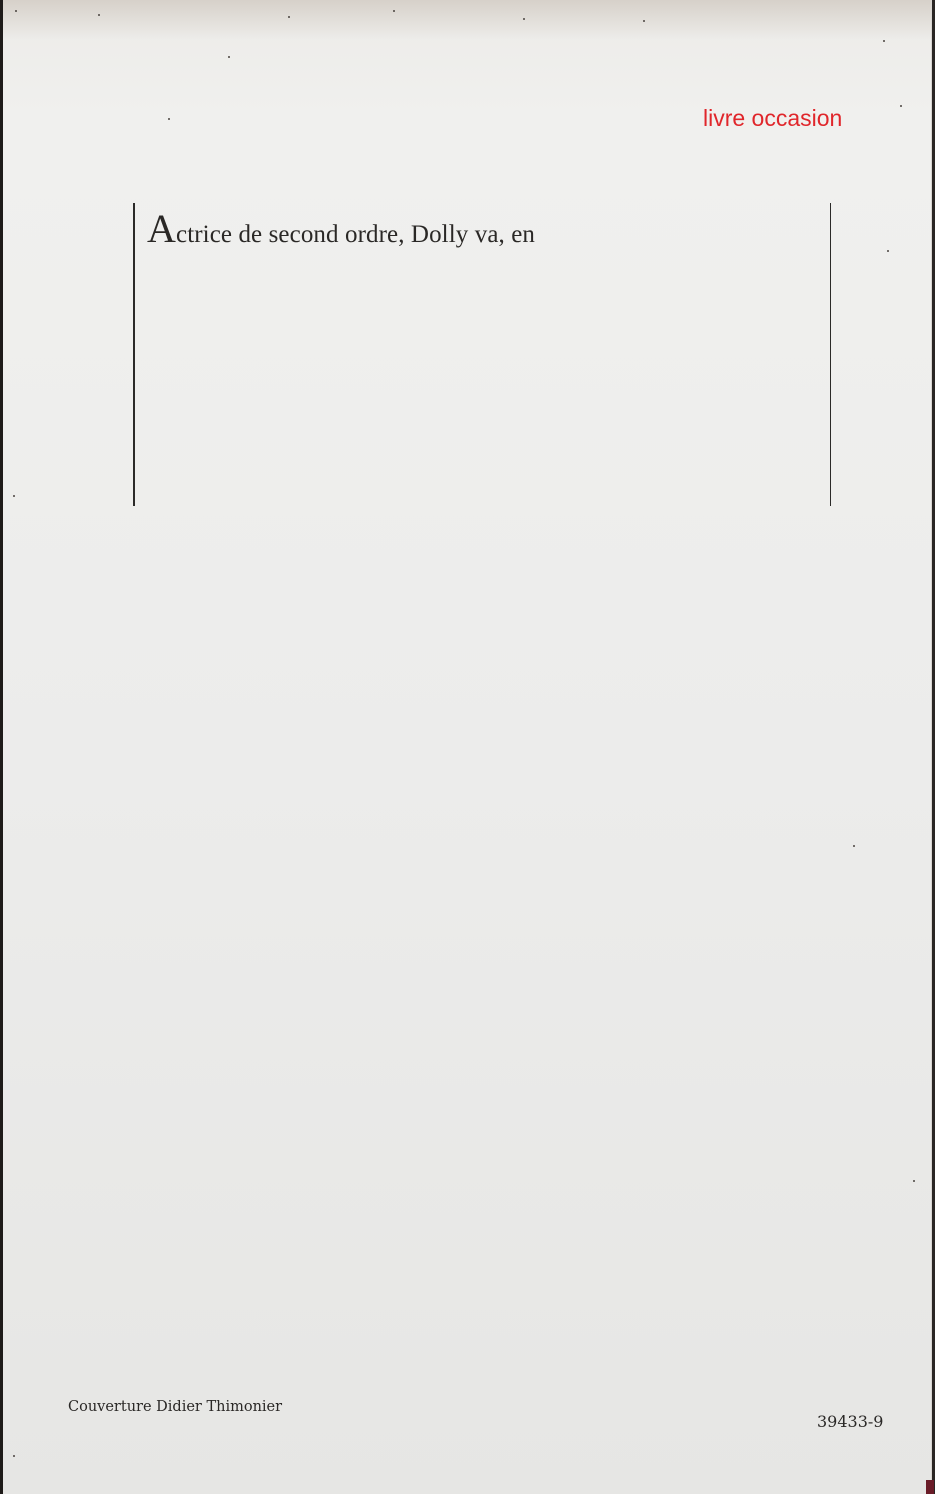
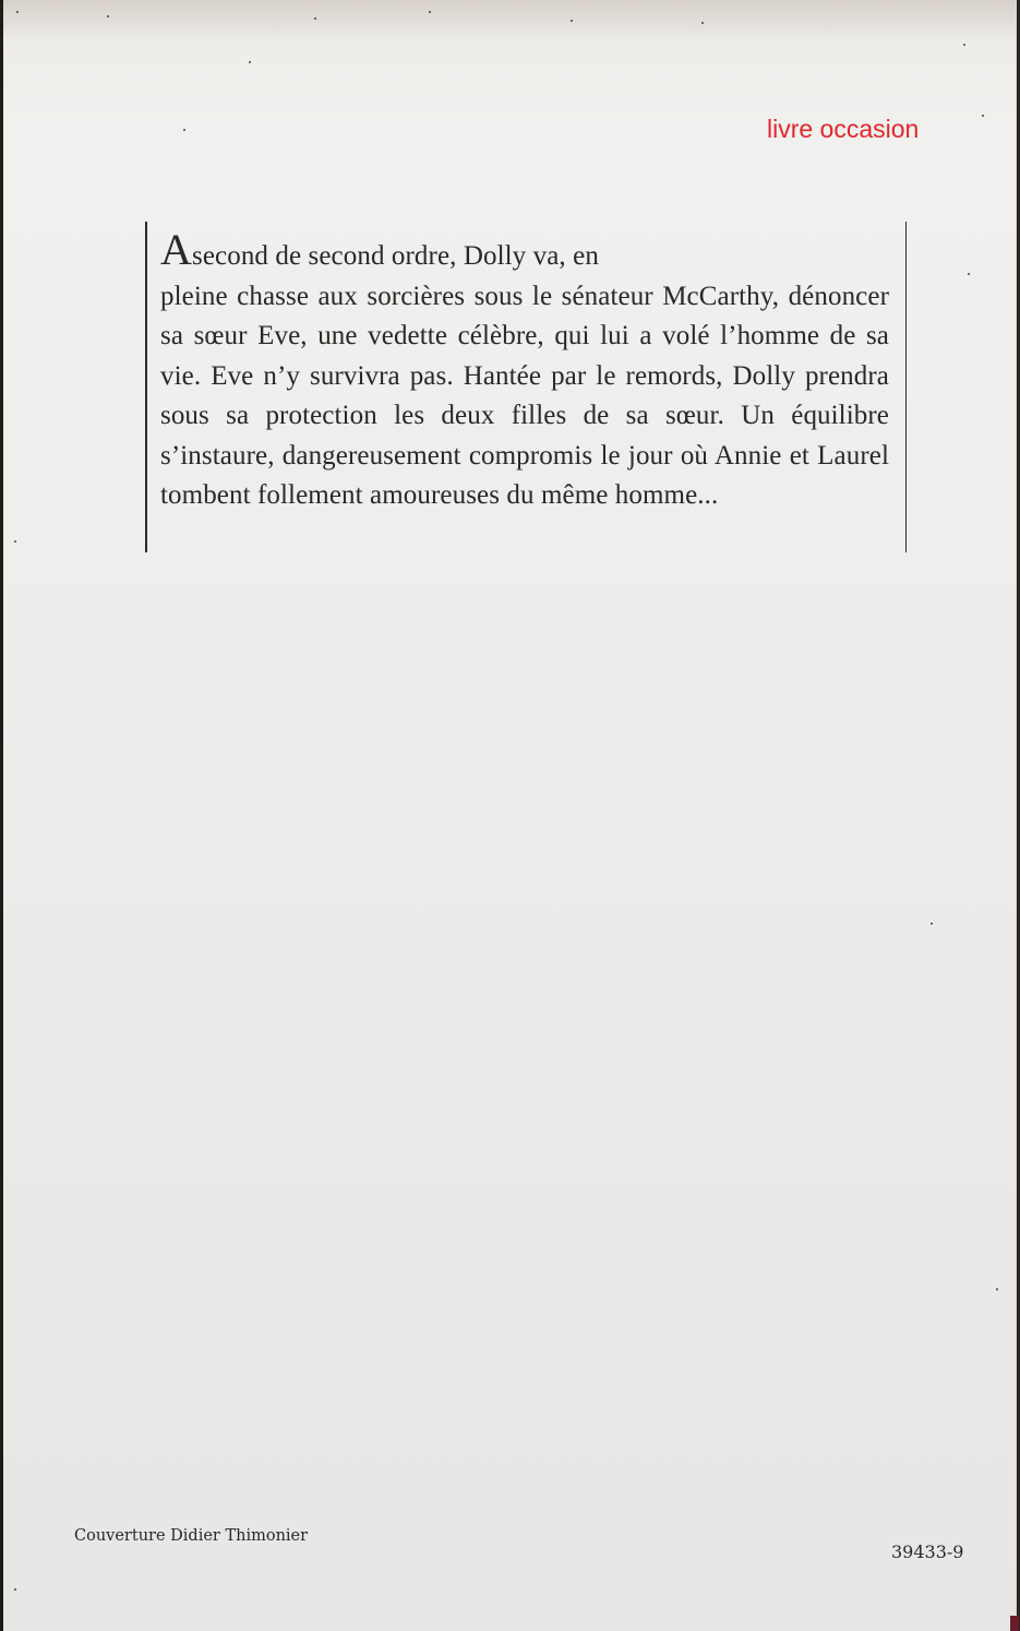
  livre occasion
- Actrice de second ordre, Dolly va, en
+ Asecond de second ordre, Dolly va, en
+ pleine chasse aux sorcières sous le sénateur McCarthy, dénoncer sa sœur Eve, une vedette célèbre, qui lui a volé l’homme de sa vie. Eve n’y survivra pas. Hantée par le remords, Dolly prendra sous sa protection les deux filles de sa sœur. Un équilibre s’instaure, dangereusement compromis le jour où Annie et Laurel tombent follement amoureuses du même homme...
  Couverture Didier Thimonier
  39433-9
